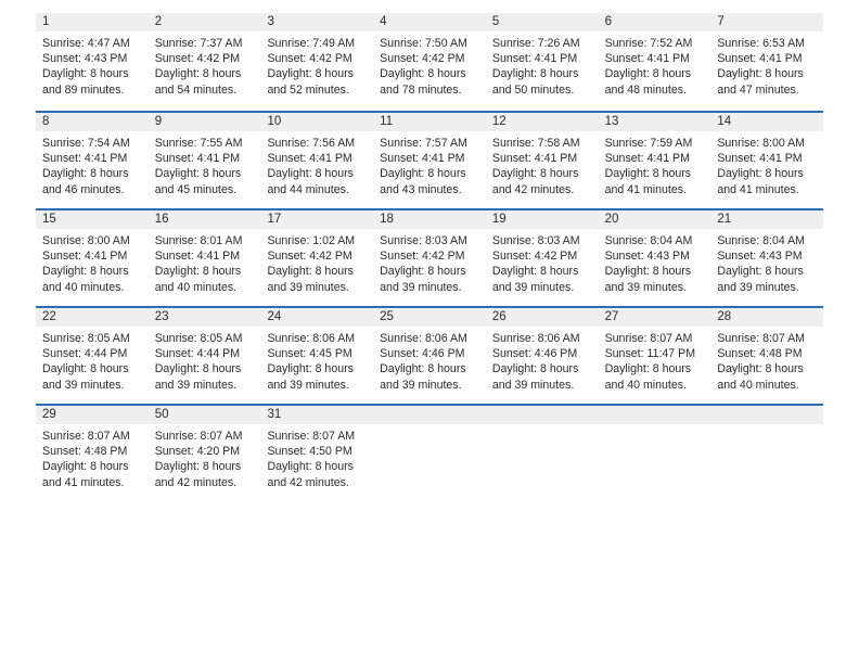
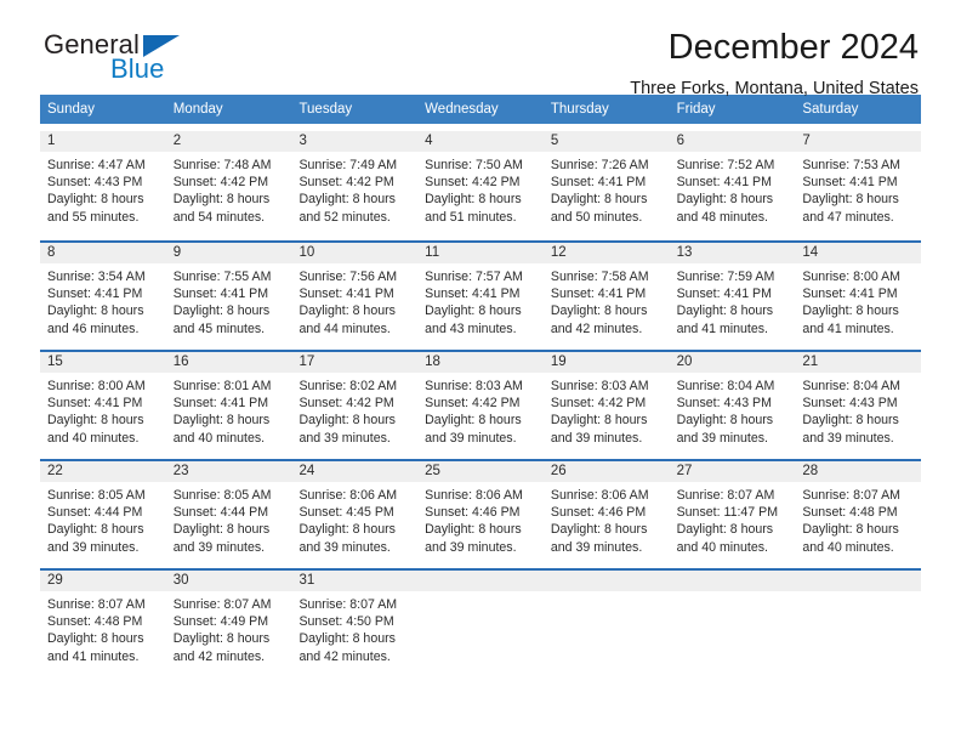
+ General
+ Blue
+ December 2024
+ Three Forks, Montana, United States
+ Sunday
+ Monday
+ Tuesday
+ Wednesday
+ Thursday
+ Friday
+ Saturday
  1
  Sunrise: 4:47 AM
  Sunset: 4:43 PM
  Daylight: 8 hours
- and 89 minutes.
+ and 55 minutes.
  2
- Sunrise: 7:37 AM
+ Sunrise: 7:48 AM
  Sunset: 4:42 PM
  Daylight: 8 hours
  and 54 minutes.
  3
  Sunrise: 7:49 AM
  Sunset: 4:42 PM
  Daylight: 8 hours
  and 52 minutes.
  4
  Sunrise: 7:50 AM
  Sunset: 4:42 PM
  Daylight: 8 hours
- and 78 minutes.
+ and 51 minutes.
  5
  Sunrise: 7:26 AM
  Sunset: 4:41 PM
  Daylight: 8 hours
  and 50 minutes.
  6
  Sunrise: 7:52 AM
  Sunset: 4:41 PM
  Daylight: 8 hours
  and 48 minutes.
  7
- Sunrise: 6:53 AM
+ Sunrise: 7:53 AM
  Sunset: 4:41 PM
  Daylight: 8 hours
  and 47 minutes.
  8
- Sunrise: 7:54 AM
+ Sunrise: 3:54 AM
  Sunset: 4:41 PM
  Daylight: 8 hours
  and 46 minutes.
  9
  Sunrise: 7:55 AM
  Sunset: 4:41 PM
  Daylight: 8 hours
  and 45 minutes.
  10
  Sunrise: 7:56 AM
  Sunset: 4:41 PM
  Daylight: 8 hours
  and 44 minutes.
  11
  Sunrise: 7:57 AM
  Sunset: 4:41 PM
  Daylight: 8 hours
  and 43 minutes.
  12
  Sunrise: 7:58 AM
  Sunset: 4:41 PM
  Daylight: 8 hours
  and 42 minutes.
  13
  Sunrise: 7:59 AM
  Sunset: 4:41 PM
  Daylight: 8 hours
  and 41 minutes.
  14
  Sunrise: 8:00 AM
  Sunset: 4:41 PM
  Daylight: 8 hours
  and 41 minutes.
  15
  Sunrise: 8:00 AM
  Sunset: 4:41 PM
  Daylight: 8 hours
  and 40 minutes.
  16
  Sunrise: 8:01 AM
  Sunset: 4:41 PM
  Daylight: 8 hours
  and 40 minutes.
  17
- Sunrise: 1:02 AM
+ Sunrise: 8:02 AM
  Sunset: 4:42 PM
  Daylight: 8 hours
  and 39 minutes.
  18
  Sunrise: 8:03 AM
  Sunset: 4:42 PM
  Daylight: 8 hours
  and 39 minutes.
  19
  Sunrise: 8:03 AM
  Sunset: 4:42 PM
  Daylight: 8 hours
  and 39 minutes.
  20
  Sunrise: 8:04 AM
  Sunset: 4:43 PM
  Daylight: 8 hours
  and 39 minutes.
  21
  Sunrise: 8:04 AM
  Sunset: 4:43 PM
  Daylight: 8 hours
  and 39 minutes.
  22
  Sunrise: 8:05 AM
  Sunset: 4:44 PM
  Daylight: 8 hours
  and 39 minutes.
  23
  Sunrise: 8:05 AM
  Sunset: 4:44 PM
  Daylight: 8 hours
  and 39 minutes.
  24
  Sunrise: 8:06 AM
  Sunset: 4:45 PM
  Daylight: 8 hours
  and 39 minutes.
  25
  Sunrise: 8:06 AM
  Sunset: 4:46 PM
  Daylight: 8 hours
  and 39 minutes.
  26
  Sunrise: 8:06 AM
  Sunset: 4:46 PM
  Daylight: 8 hours
  and 39 minutes.
  27
  Sunrise: 8:07 AM
  Sunset: 11:47 PM
  Daylight: 8 hours
  and 40 minutes.
  28
  Sunrise: 8:07 AM
  Sunset: 4:48 PM
  Daylight: 8 hours
  and 40 minutes.
  29
  Sunrise: 8:07 AM
  Sunset: 4:48 PM
  Daylight: 8 hours
  and 41 minutes.
- 50
+ 30
  Sunrise: 8:07 AM
- Sunset: 4:20 PM
+ Sunset: 4:49 PM
  Daylight: 8 hours
  and 42 minutes.
  31
  Sunrise: 8:07 AM
  Sunset: 4:50 PM
  Daylight: 8 hours
  and 42 minutes.
